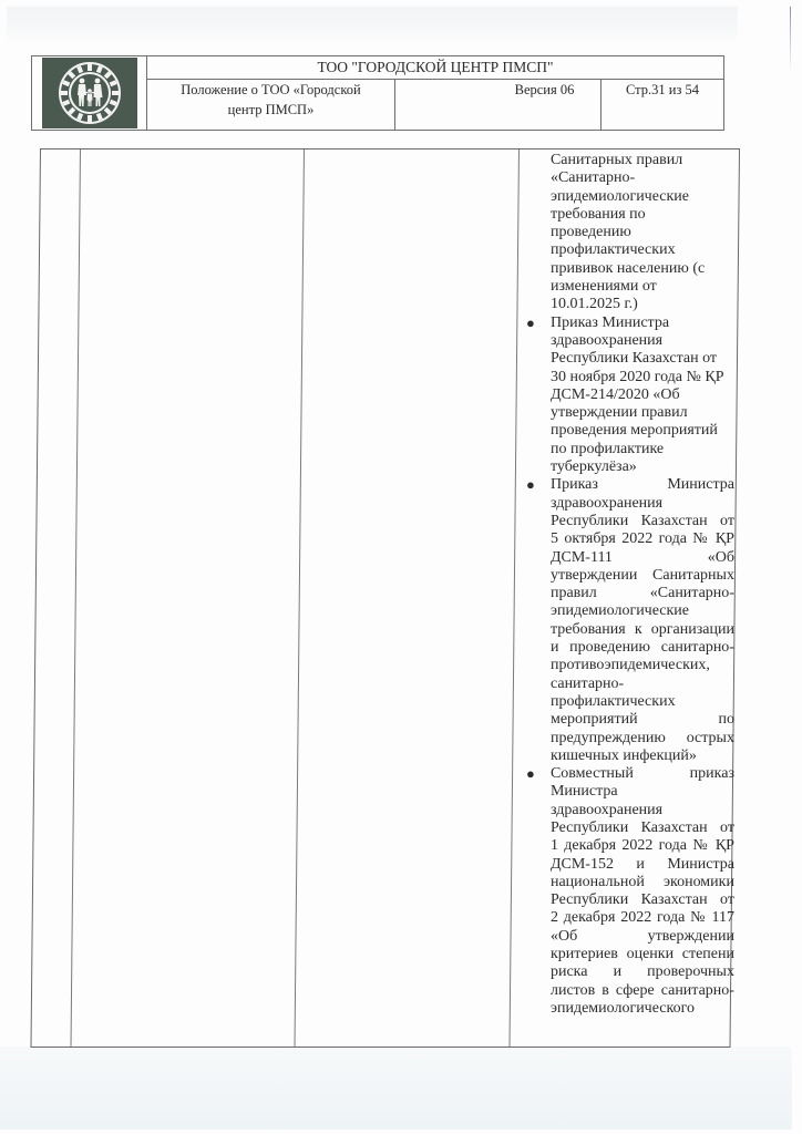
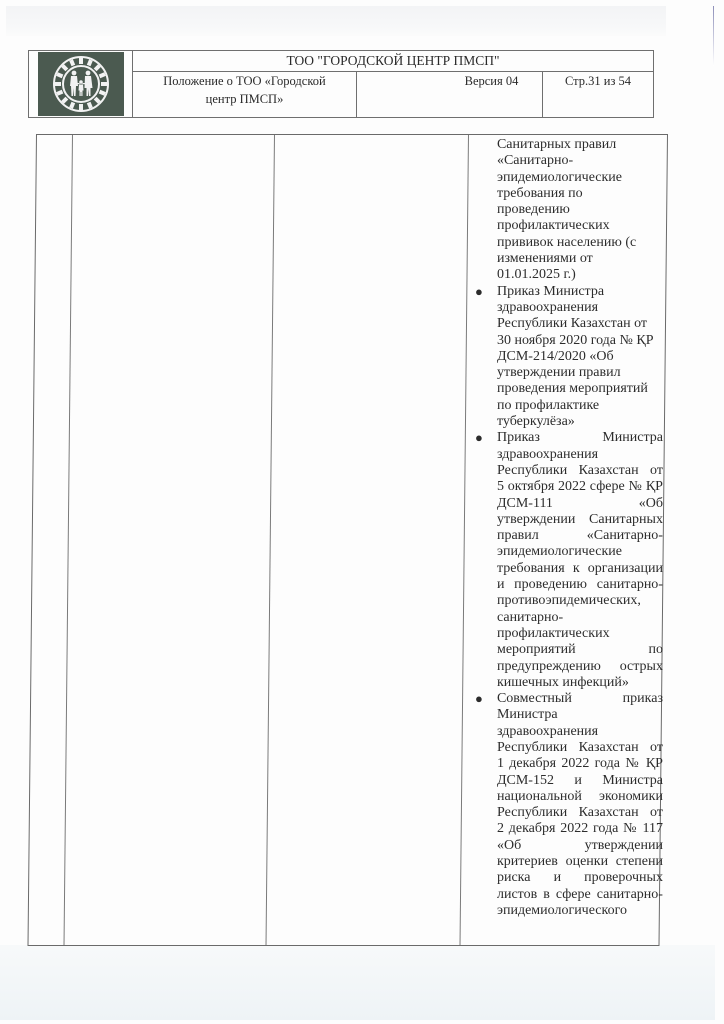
  ТОО "ГОРОДСКОЙ ЦЕНТР ПМСП"
  Положение о ТОО «Городской
  центр ПМСП»
- Версия 06
+ Версия 04
  Стр.31 из 54
  Санитарных правил
  «Санитарно-
  эпидемиологические
  требования по
  проведению
  профилактических
  прививок населению (с
  изменениями от
- 10.01.2025 г.)
+ 01.01.2025 г.)
  ●
  Приказ Министра
  здравоохранения
  Республики Казахстан от
  30 ноября 2020 года № ҚР
  ДСМ-214/2020 «Об
  утверждении правил
  проведения мероприятий
  по профилактике
  туберкулёза»
  ●
  Приказ Министра
  здравоохранения
  Республики Казахстан от
- 5 октября 2022 года № ҚР
+ 5 октября 2022 сфере № ҚР
  ДСМ-111 «Об
  утверждении Санитарных
  правил «Санитарно-
  эпидемиологические
  требования к организации
  и проведению санитарно-
  противоэпидемических,
  санитарно-
  профилактических
  мероприятий по
  предупреждению острых
  кишечных инфекций»
  ●
  Совместный приказ
  Министра
  здравоохранения
  Республики Казахстан от
  1 декабря 2022 года № ҚР
  ДСМ-152 и Министра
  национальной экономики
  Республики Казахстан от
  2 декабря 2022 года № 117
  «Об утверждении
  критериев оценки степени
  риска и проверочных
  листов в сфере санитарно-
  эпидемиологического
